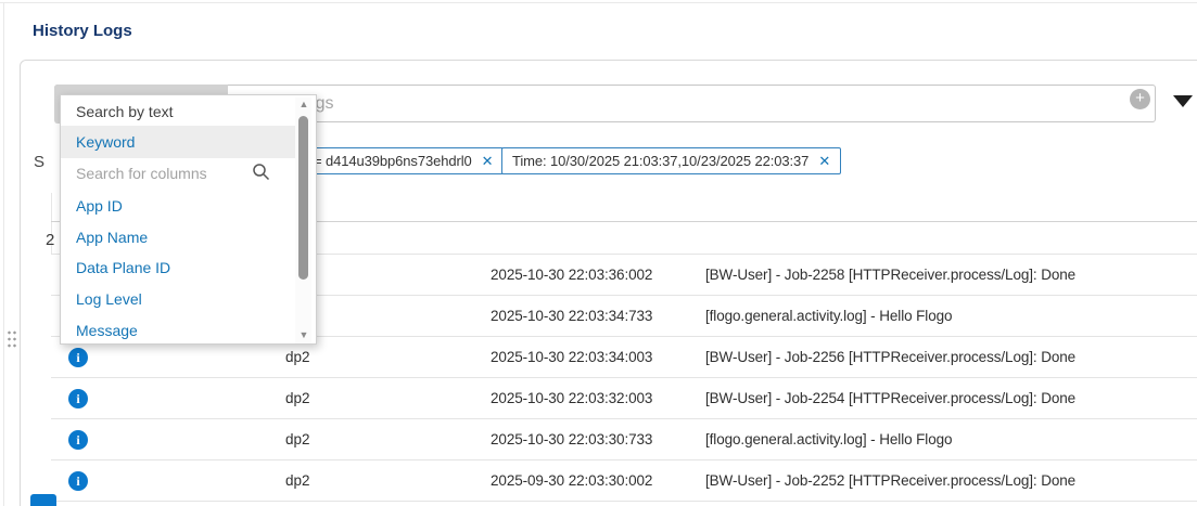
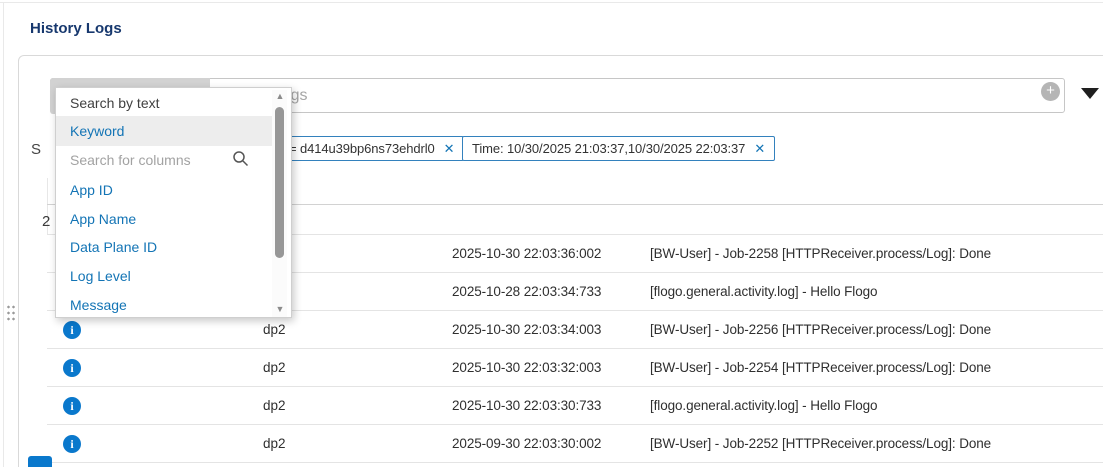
  History Logs
  +
  S
  = d414u39bp6ns73ehdrl0
  ✕
- Time: 10/30/2025 21:03:37,10/23/2025 22:03:37
+ Time: 10/30/2025 21:03:37,10/30/2025 22:03:37
  ✕
  2
  2025-10-30 22:03:36:002
  [BW-User] - Job-2258 [HTTPReceiver.process/Log]: Done
- 2025-10-30 22:03:34:733
+ 2025-10-28 22:03:34:733
  [flogo.general.activity.log] - Hello Flogo
  i
  dp2
  2025-10-30 22:03:34:003
  [BW-User] - Job-2256 [HTTPReceiver.process/Log]: Done
  i
  dp2
  2025-10-30 22:03:32:003
  [BW-User] - Job-2254 [HTTPReceiver.process/Log]: Done
  i
  dp2
  2025-10-30 22:03:30:733
  [flogo.general.activity.log] - Hello Flogo
  i
  dp2
  2025-09-30 22:03:30:002
  [BW-User] - Job-2252 [HTTPReceiver.process/Log]: Done
  Search by text
  Keyword
  Search for columns
  App ID
  App Name
  Data Plane ID
  Log Level
  Message
  ▲
  ▼
